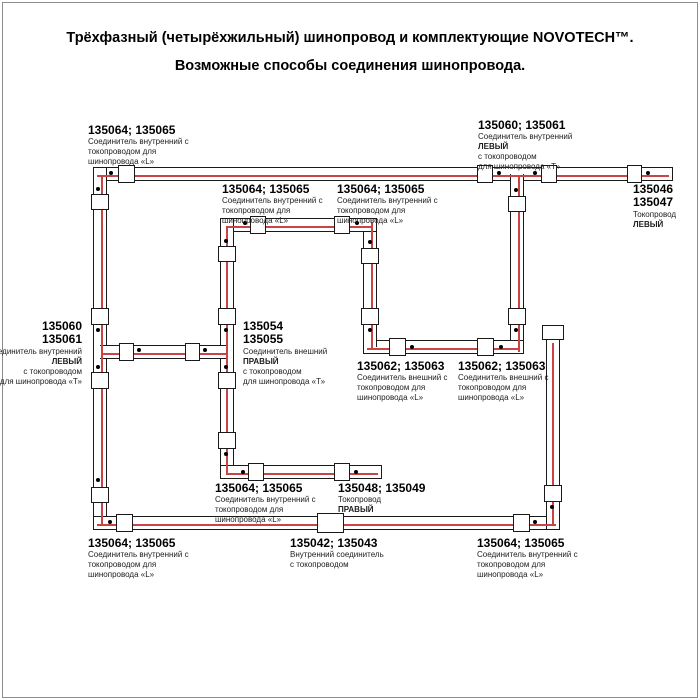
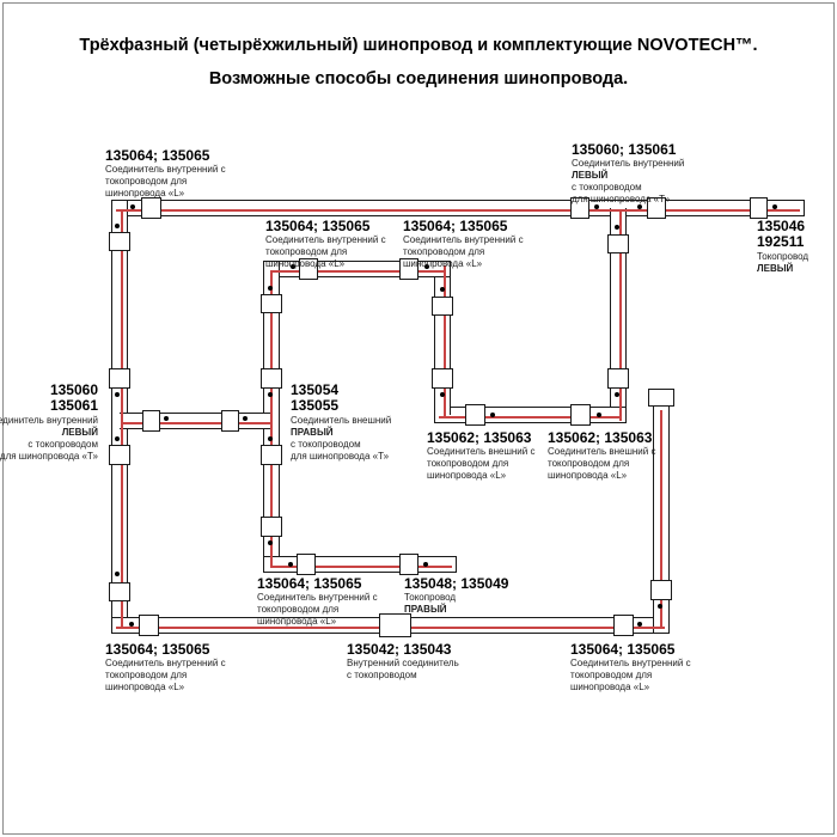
  Трёхфазный (четырёхжильный) шинопровод и комплектующие NOVOTECH™.
  Возможные способы соединения шинопровода.
  135064; 135065
  Соединитель внутренний с
  токопроводом для
  шинопровода «L»
  135060; 135061
  Соединитель внутренний
  ЛЕВЫЙ
  с токопроводом
  для шинопровода «Т»
  135064; 135065
  Соединитель внутренний с
  токопроводом для
  шинопровода «L»
  135064; 135065
  Соединитель внутренний с
  токопроводом для
  шинопровода «L»
  135046
- 135047
+ 192511
  Токопровод
  ЛЕВЫЙ
  135060
  135061
  единитель внутренний
  ЛЕВЫЙ
  с токопроводом
  для шинопровода «Т»
  135054
  135055
  Соединитель внешний
  ПРАВЫЙ
  с токопроводом
  для шинопровода «Т»
  135062; 135063
  Соединитель внешний с
  токопроводом для
  шинопровода «L»
  135062; 135063
  Соединитель внешний с
  токопроводом для
  шинопровода «L»
  135064; 135065
  Соединитель внутренний с
  токопроводом для
  шинопровода «L»
  135048; 135049
  Токопровод
  ПРАВЫЙ
  135064; 135065
  Соединитель внутренний с
  токопроводом для
  шинопровода «L»
  135042; 135043
  Внутренний соединитель
  с токопроводом
  135064; 135065
  Соединитель внутренний с
  токопроводом для
  шинопровода «L»
